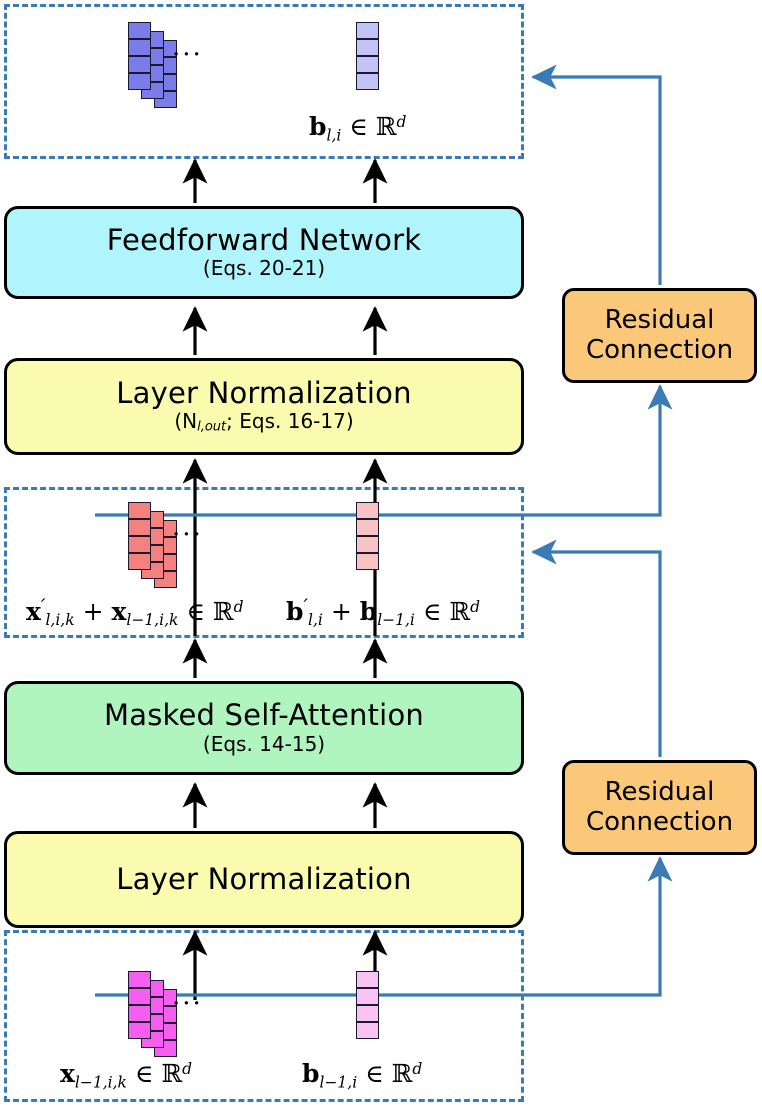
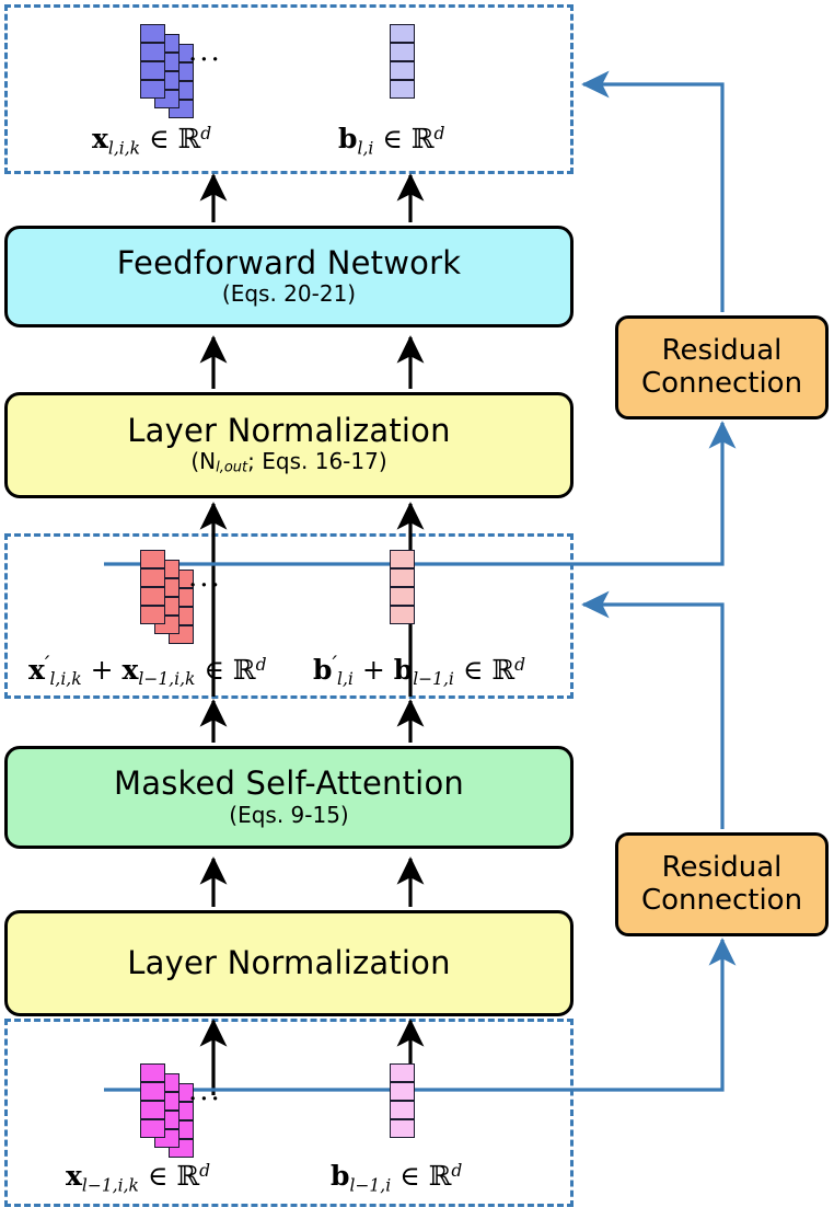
  Feedforward Network
  (Eqs. 20-21)
  Layer Normalization
  (Nl,out; Eqs. 16-17)
  Masked Self-Attention
- (Eqs. 14-15)
+ (Eqs. 9-15)
  Layer Normalization
  Residual
  Connection
  Residual
  Connection
  ...
+ xl,i,k ∈ ℝd
  bl,i ∈ ℝd
  ...
  x′l,i,k + xl−1,i,k ∈ ℝd
  b′l,i + bl−1,i ∈ ℝd
  ...
  xl−1,i,k ∈ ℝd
  bl−1,i ∈ ℝd
